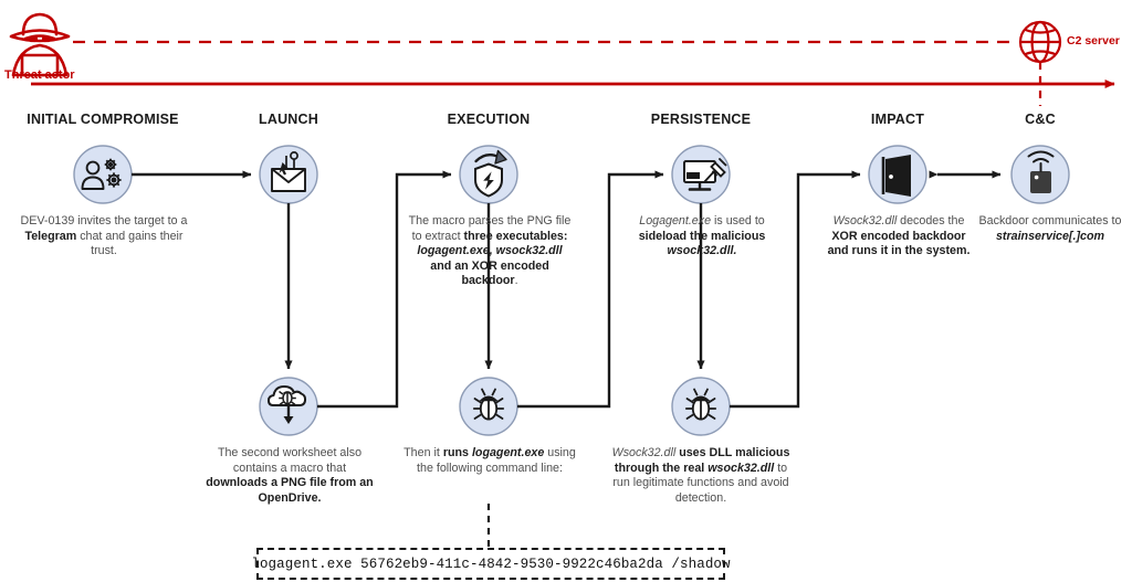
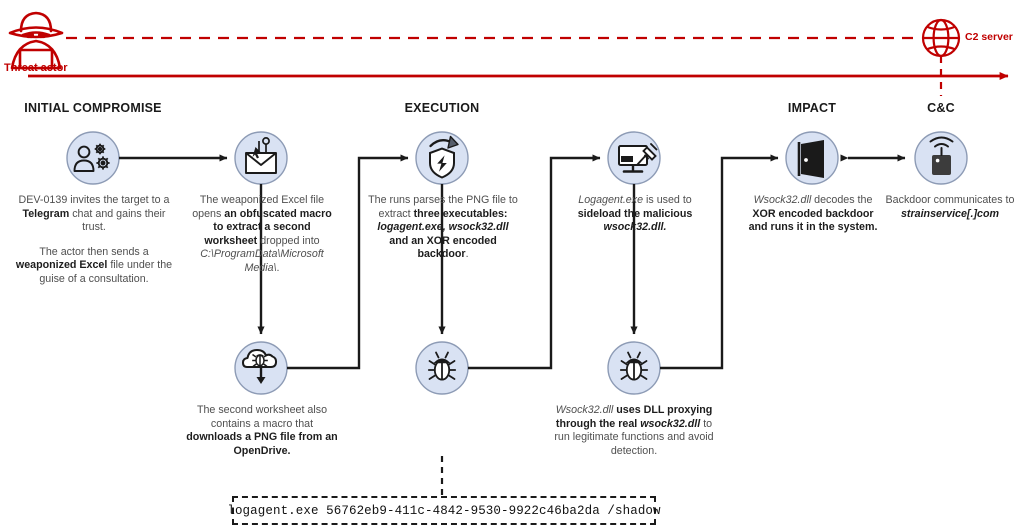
  Threat actor
  C2 server
  INITIAL COMPROMISE
- LAUNCH
  EXECUTION
- PERSISTENCE
  IMPACT
  C&C
  DEV-0139 invites the target to a Telegram chat and gains their trust.
+ The actor then sends a weaponized Excel file under the guise of a consultation.
+ The weaponized Excel file opens an obfuscated macro to extract a second worksheet dropped into C:\ProgramData\Microsoft Media\.
- The macro parses the PNG file to extract three executables: logagent.exe, wsock32.dll and an XOR encoded backdoor.
+ The runs parses the PNG file to extract three executables: logagent.exe, wsock32.dll and an XOR encoded backdoor.
  Logagent.exe is used to sideload the malicious wsock32.dll.
  Wsock32.dll decodes the XOR encoded backdoor and runs it in the system.
  Backdoor communicates to strainservice[.]com
  The second worksheet also contains a macro that downloads a PNG file from an OpenDrive.
- Then it runs logagent.exe using the following command line:
- Wsock32.dll uses DLL malicious through the real wsock32.dll to run legitimate functions and avoid detection.
+ Wsock32.dll uses DLL proxying through the real wsock32.dll to run legitimate functions and avoid detection.
  logagent.exe 56762eb9-411c-4842-9530-9922c46ba2da /shadow
